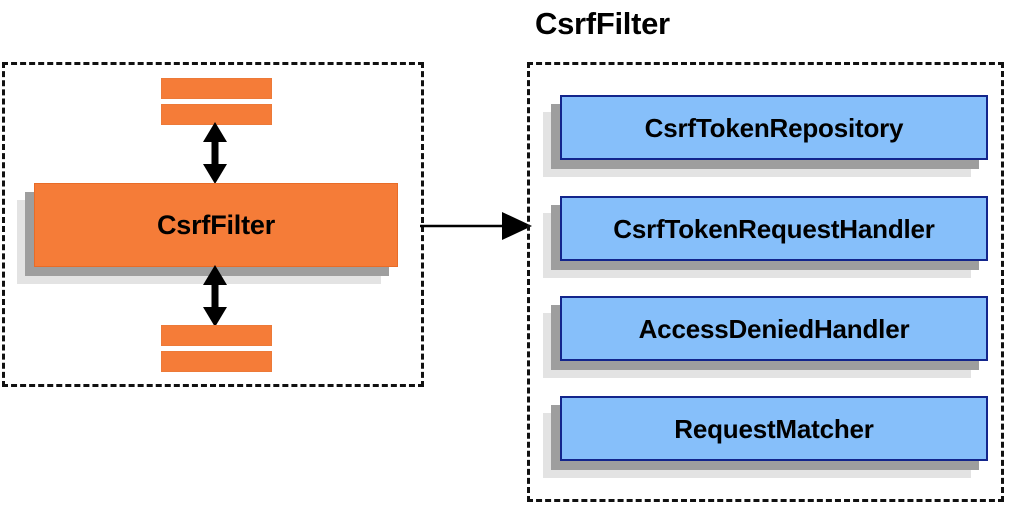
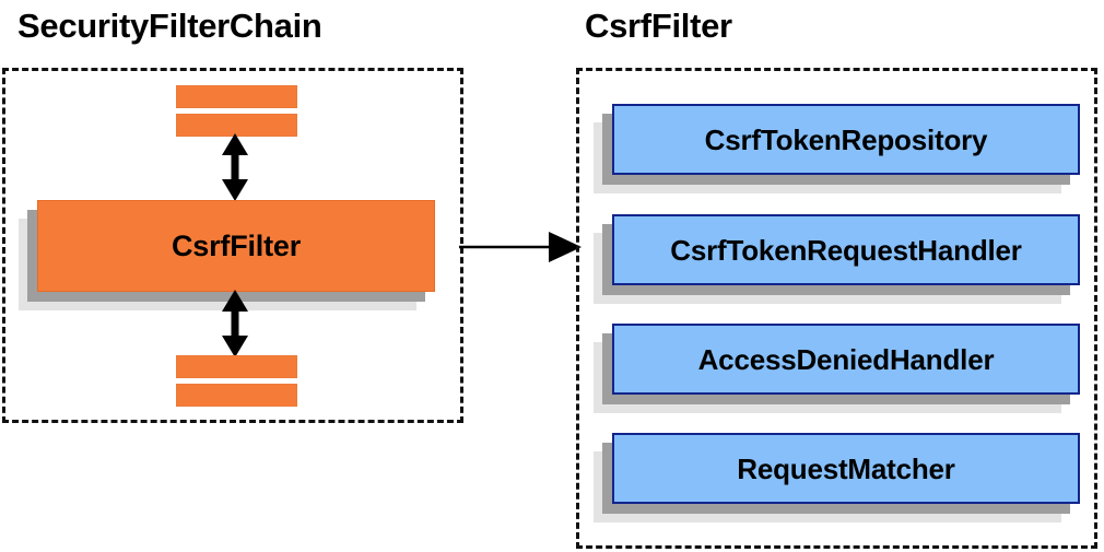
+ SecurityFilterChain
  CsrfFilter
  CsrfFilter
  CsrfTokenRepository
  CsrfTokenRequestHandler
  AccessDeniedHandler
  RequestMatcher
